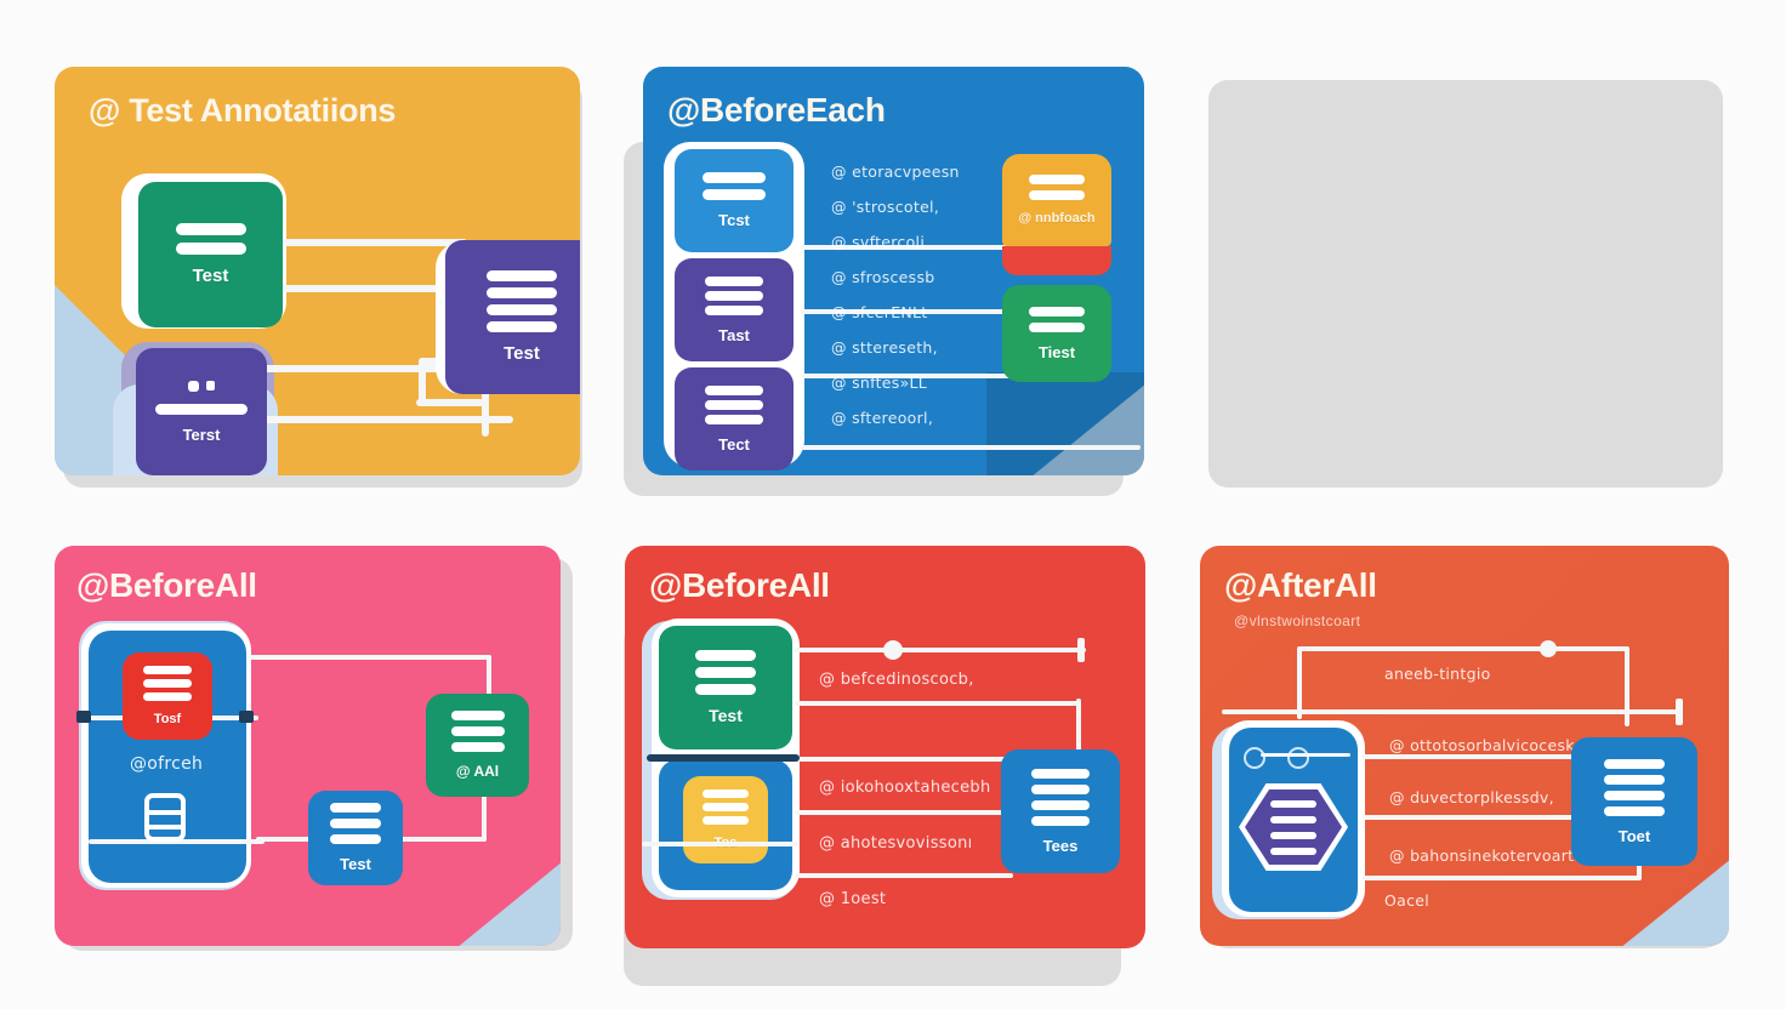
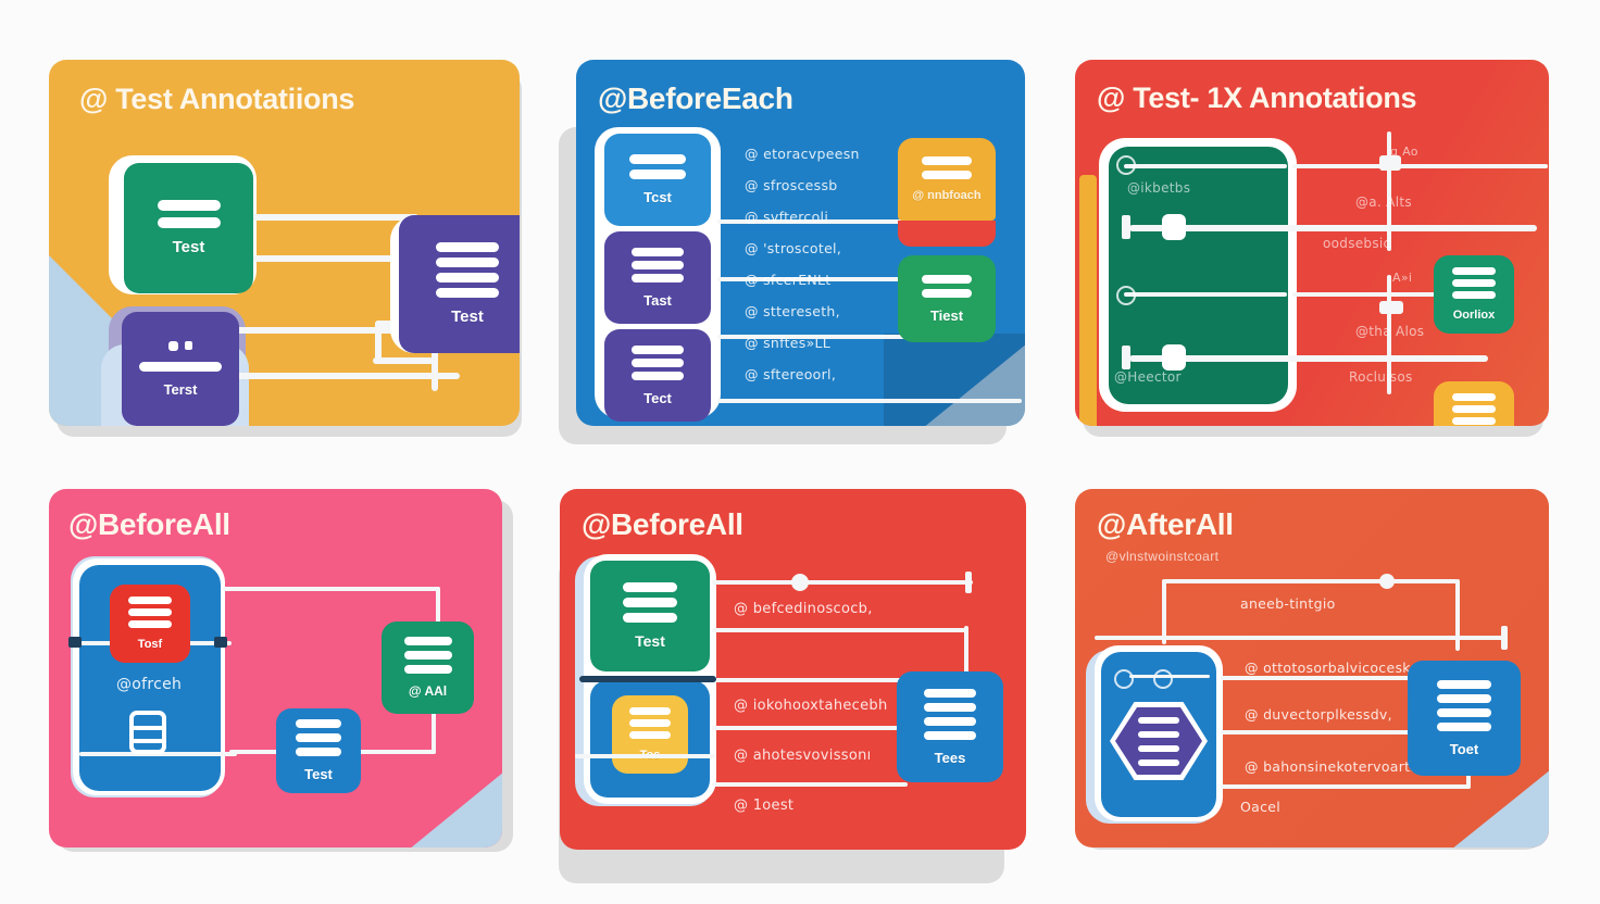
  @ Test Annotatiions
  Test
  Test
  Terst
  @BeforeEach
  Tcst
  Tast
  Tect
  @ etoracvpeesn
- @ 'stroscotel,
+ @ sfroscessb
  @ svftercoli
- @ sfroscessb
+ @ 'stroscotel,
  @ sfcerENLt
  @ sttereseth,
  @ snftes»LL
  @ sftereoorl,
  @ nnbfoach
  Tiest
+ @ Test- 1X Annotations
+ g Ao
+ @ikbetbs
+ @a. Alts
+ oodsebsic
+ A»i
+ @tha Alos
+ @Heector
+ Rocluisos
+ Oorliox
  @BeforeAll
  Tosf
  @ofrceh
  @ AAl
  Test
  @BeforeAll
  Test
  @ befcedinoscocb,
  @ iokohooxtahecebh
  @ ahotesvovissonı
  @ 1oest
  Tees
  @AfterAll
  @vlnstwoinstcoart
  aneeb-tintgio
  @ ottotosorbalvicocesk
  @ duvectorplkessdv,
  @ bahonsinekotervoart
  Oacel
  Toet
